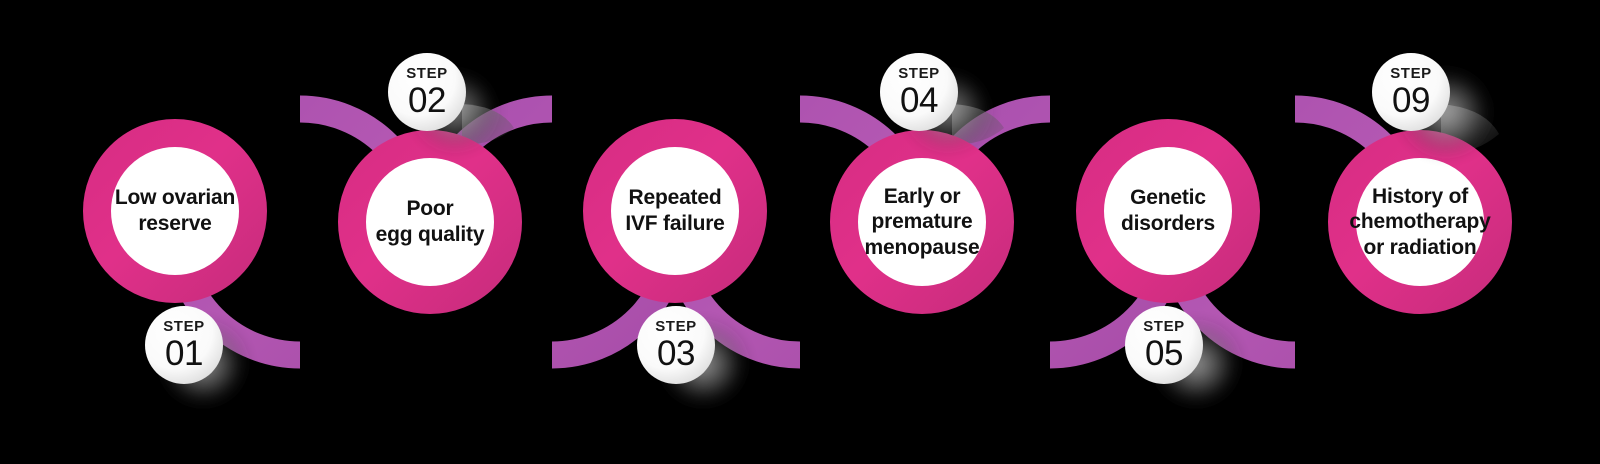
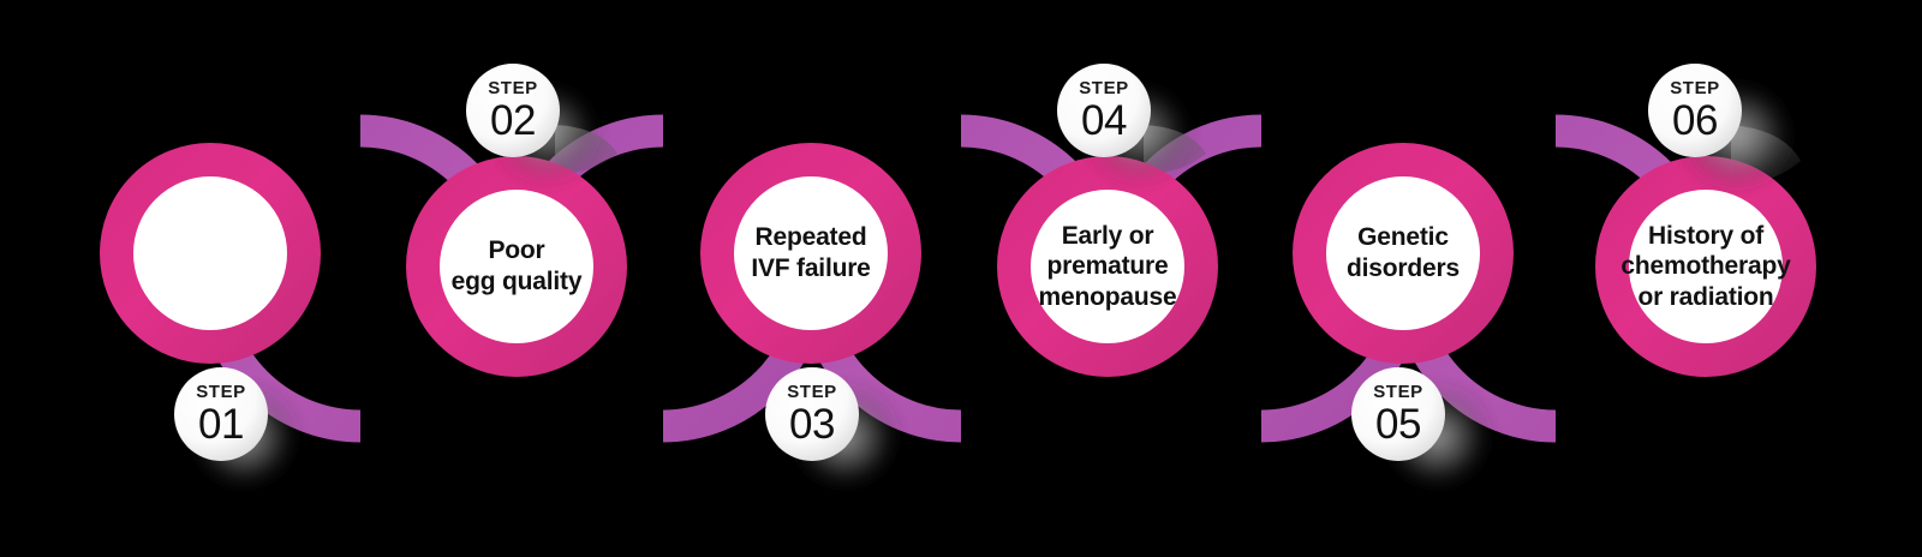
- Low ovarian
- reserve
  Poor
  egg quality
  Repeated
  IVF failure
  Early or
  premature
  menopause
  Genetic
  disorders
  History of
  chemotherapy
  or radiation
  STEP
  01
  STEP
  02
  STEP
  03
  STEP
  04
  STEP
  05
  STEP
- 09
+ 06
